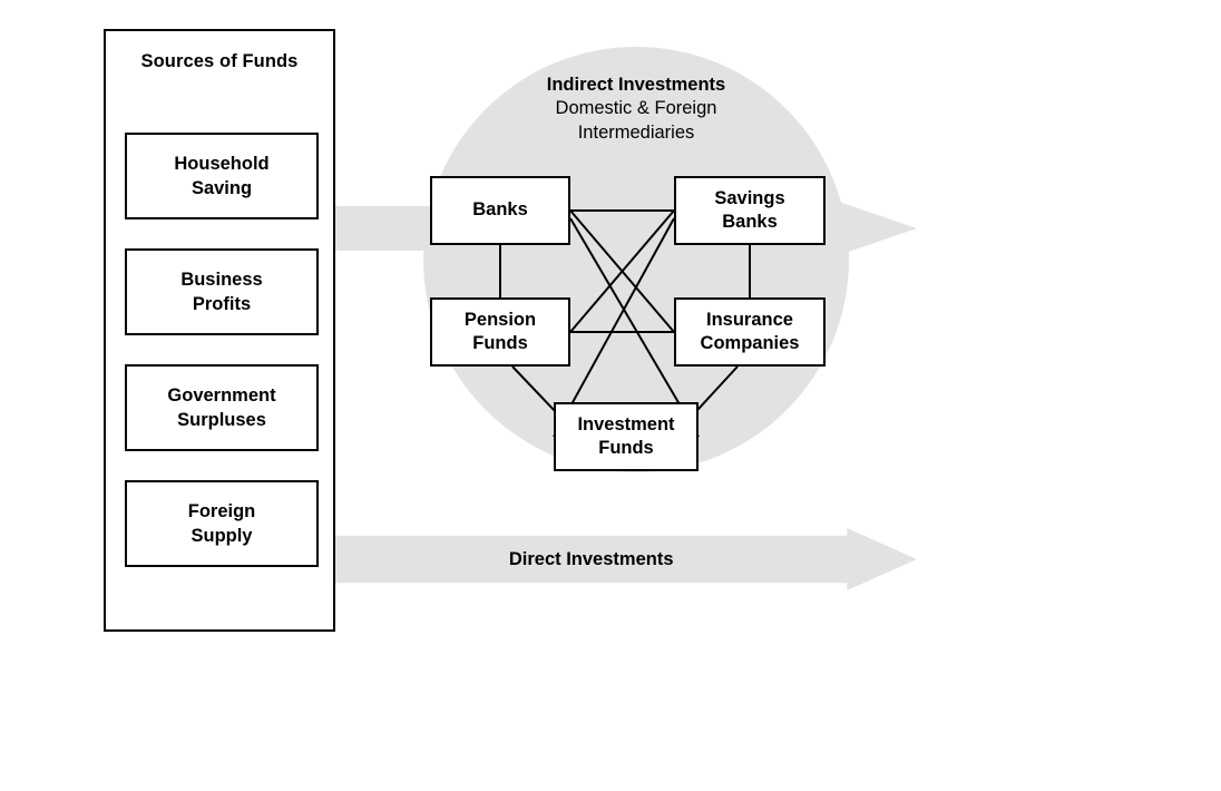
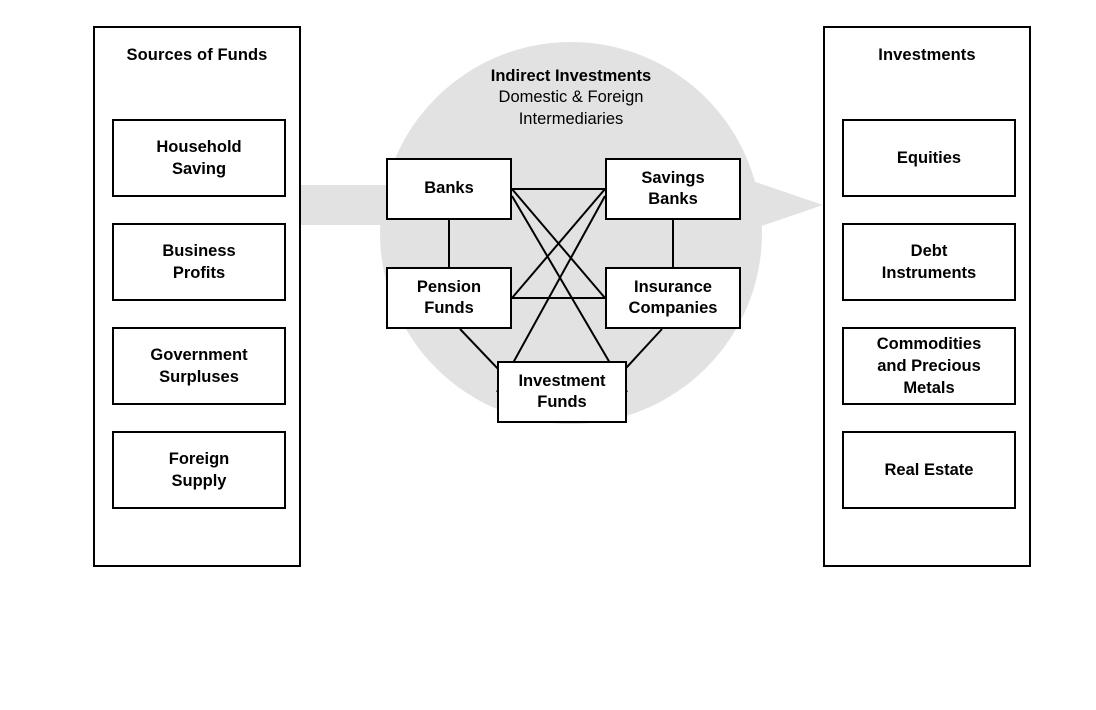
- Direct Investments
  Indirect Investments
  Domestic & Foreign
  Intermediaries
  Banks
  Savings
  Banks
  Pension
  Funds
  Insurance
  Companies
  Investment
  Funds
  Sources of Funds
  Household
  Saving
  Business
  Profits
  Government
  Surpluses
  Foreign
  Supply
+ Investments
+ Equities
+ Debt
+ Instruments
+ Commodities
+ and Precious
+ Metals
+ Real Estate
